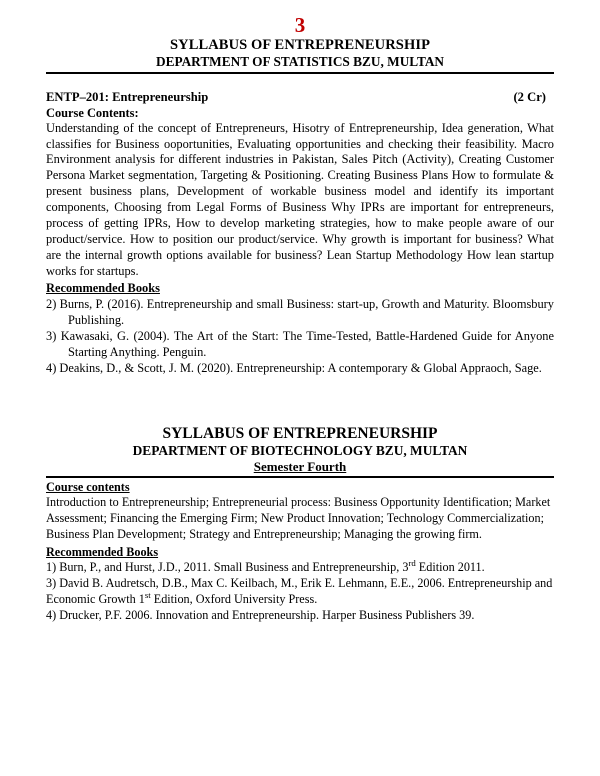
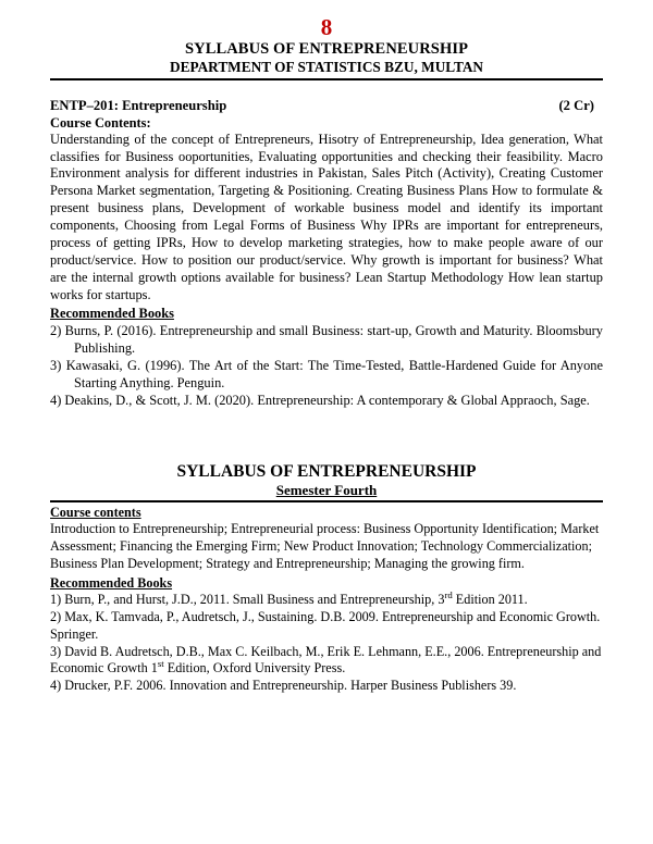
- 3
+ 8
  SYLLABUS OF ENTREPRENEURSHIP
  DEPARTMENT OF STATISTICS BZU, MULTAN
  ENTP–201: Entrepreneurship
  (2 Cr)
  Course Contents:
  Understanding of the concept of Entrepreneurs, Hisotry of Entrepreneurship, Idea generation, What classifies for Business ooportunities, Evaluating opportunities and checking their feasibility. Macro Environment analysis for different industries in Pakistan, Sales Pitch (Activity), Creating Customer Persona Market segmentation, Targeting & Positioning. Creating Business Plans How to formulate & present business plans, Development of workable business model and identify its important components, Choosing from Legal Forms of Business Why IPRs are important for entrepreneurs, process of getting IPRs, How to develop marketing strategies, how to make people aware of our product/service. How to position our product/service. Why growth is important for business? What are the internal growth options available for business? Lean Startup Methodology How lean startup works for startups.
  Recommended Books
  2) Burns, P. (2016). Entrepreneurship and small Business: start-up, Growth and Maturity. Bloomsbury Publishing.
- 3) Kawasaki, G. (2004). The Art of the Start: The Time-Tested, Battle-Hardened Guide for Anyone Starting Anything. Penguin.
+ 3) Kawasaki, G. (1996). The Art of the Start: The Time-Tested, Battle-Hardened Guide for Anyone Starting Anything. Penguin.
  4) Deakins, D., & Scott, J. M. (2020). Entrepreneurship: A contemporary & Global Appraoch, Sage.
  SYLLABUS OF ENTREPRENEURSHIP
- DEPARTMENT OF BIOTECHNOLOGY BZU, MULTAN
  Semester Fourth
  Course contents
  Introduction to Entrepreneurship; Entrepreneurial process: Business Opportunity Identification; Market Assessment; Financing the Emerging Firm; New Product Innovation; Technology Commercialization; Business Plan Development; Strategy and Entrepreneurship; Managing the growing firm.
  Recommended Books
  1) Burn, P., and Hurst, J.D., 2011. Small Business and Entrepreneurship, 3rd Edition 2011.
+ 2) Max, K. Tamvada, P., Audretsch, J., Sustaining. D.B. 2009. Entrepreneurship and Economic Growth. Springer.
  3) David B. Audretsch, D.B., Max C. Keilbach, M., Erik E. Lehmann, E.E., 2006. Entrepreneurship and Economic Growth 1st Edition, Oxford University Press.
  4) Drucker, P.F. 2006. Innovation and Entrepreneurship. Harper Business Publishers 39.
